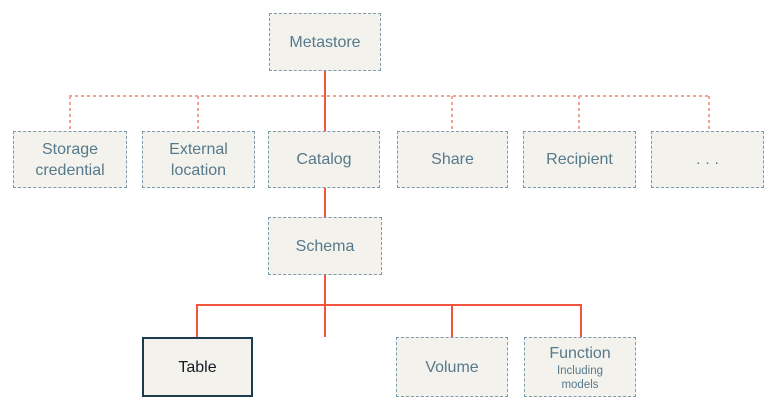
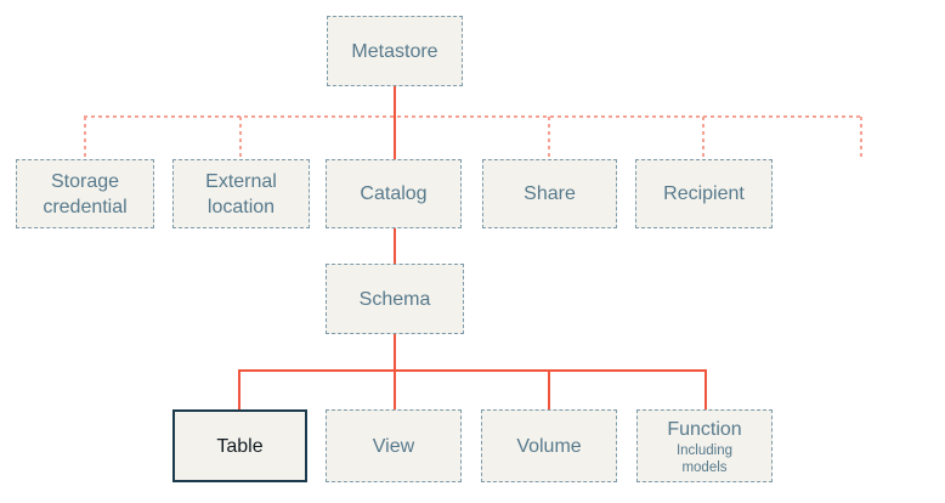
  Metastore
  Storage credential
  External location
  Catalog
  Share
  Recipient
- ...
  Schema
  Table
+ View
  Volume
  Function
  Including models
